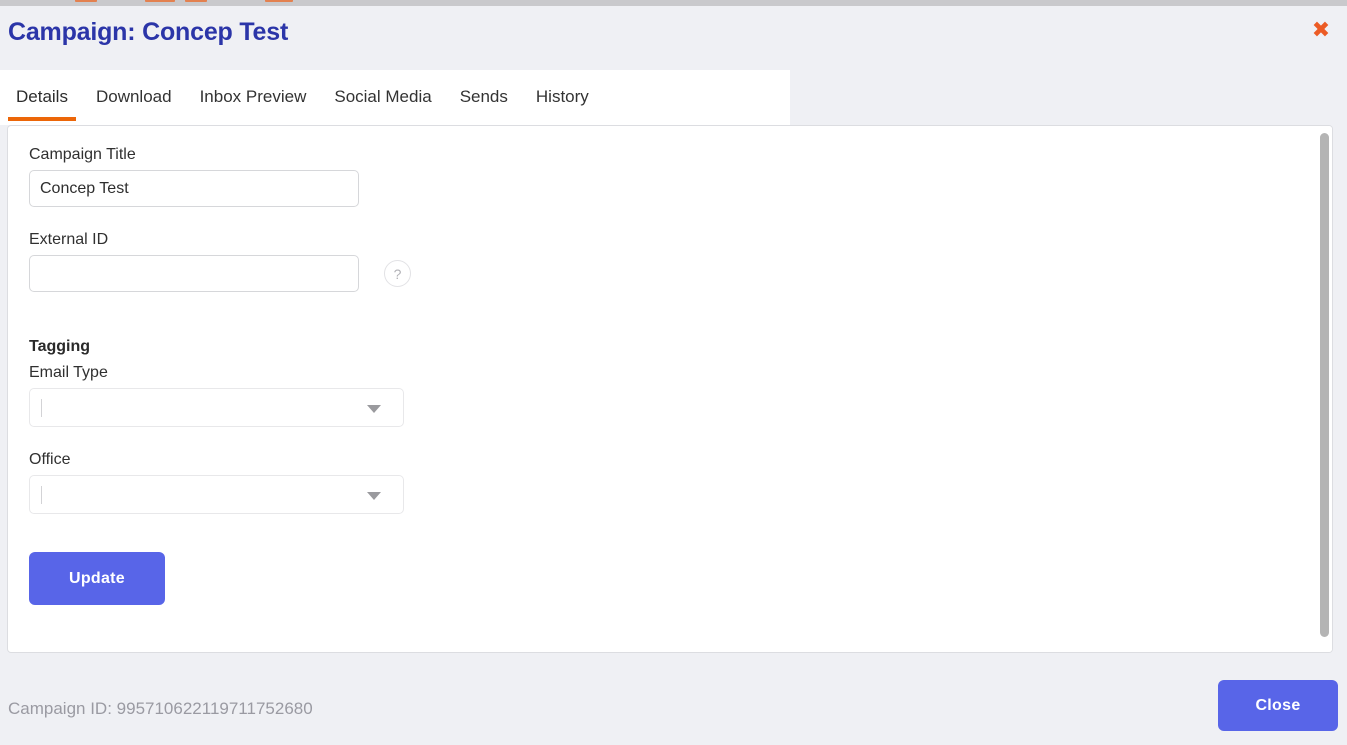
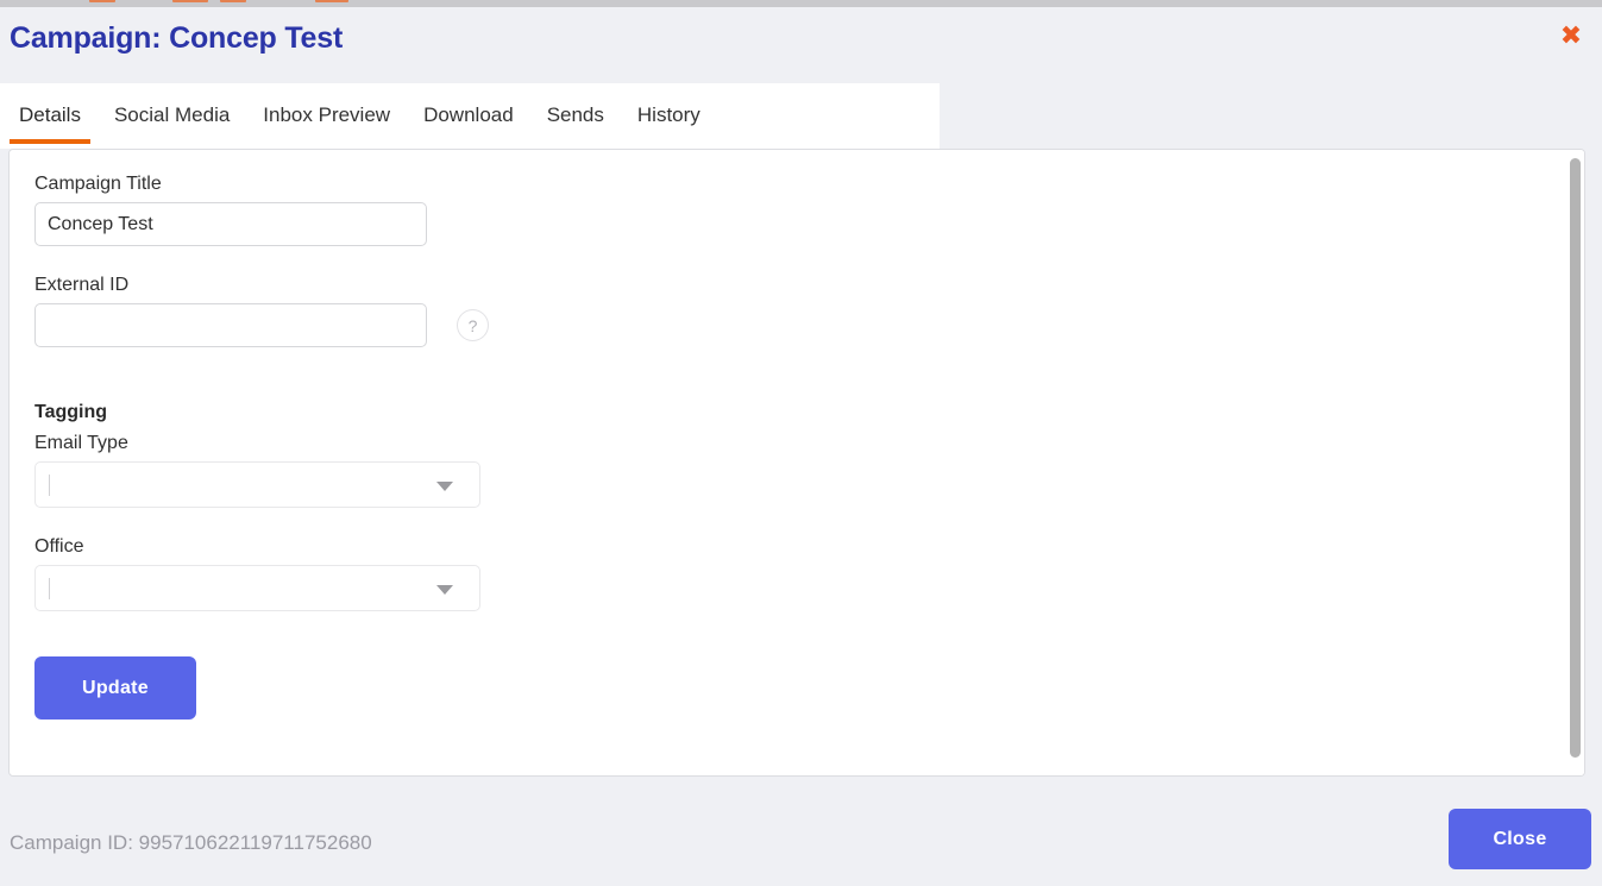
  Campaign: Concep Test
  ✖
  Details
- Download
+ Social Media
  Inbox Preview
- Social Media
+ Download
  Sends
  History
  Campaign Title
  Concep Test
  External ID
  ?
  Tagging
  Email Type
  Office
  Update
  Campaign ID: 995710622119711752680
  Close
